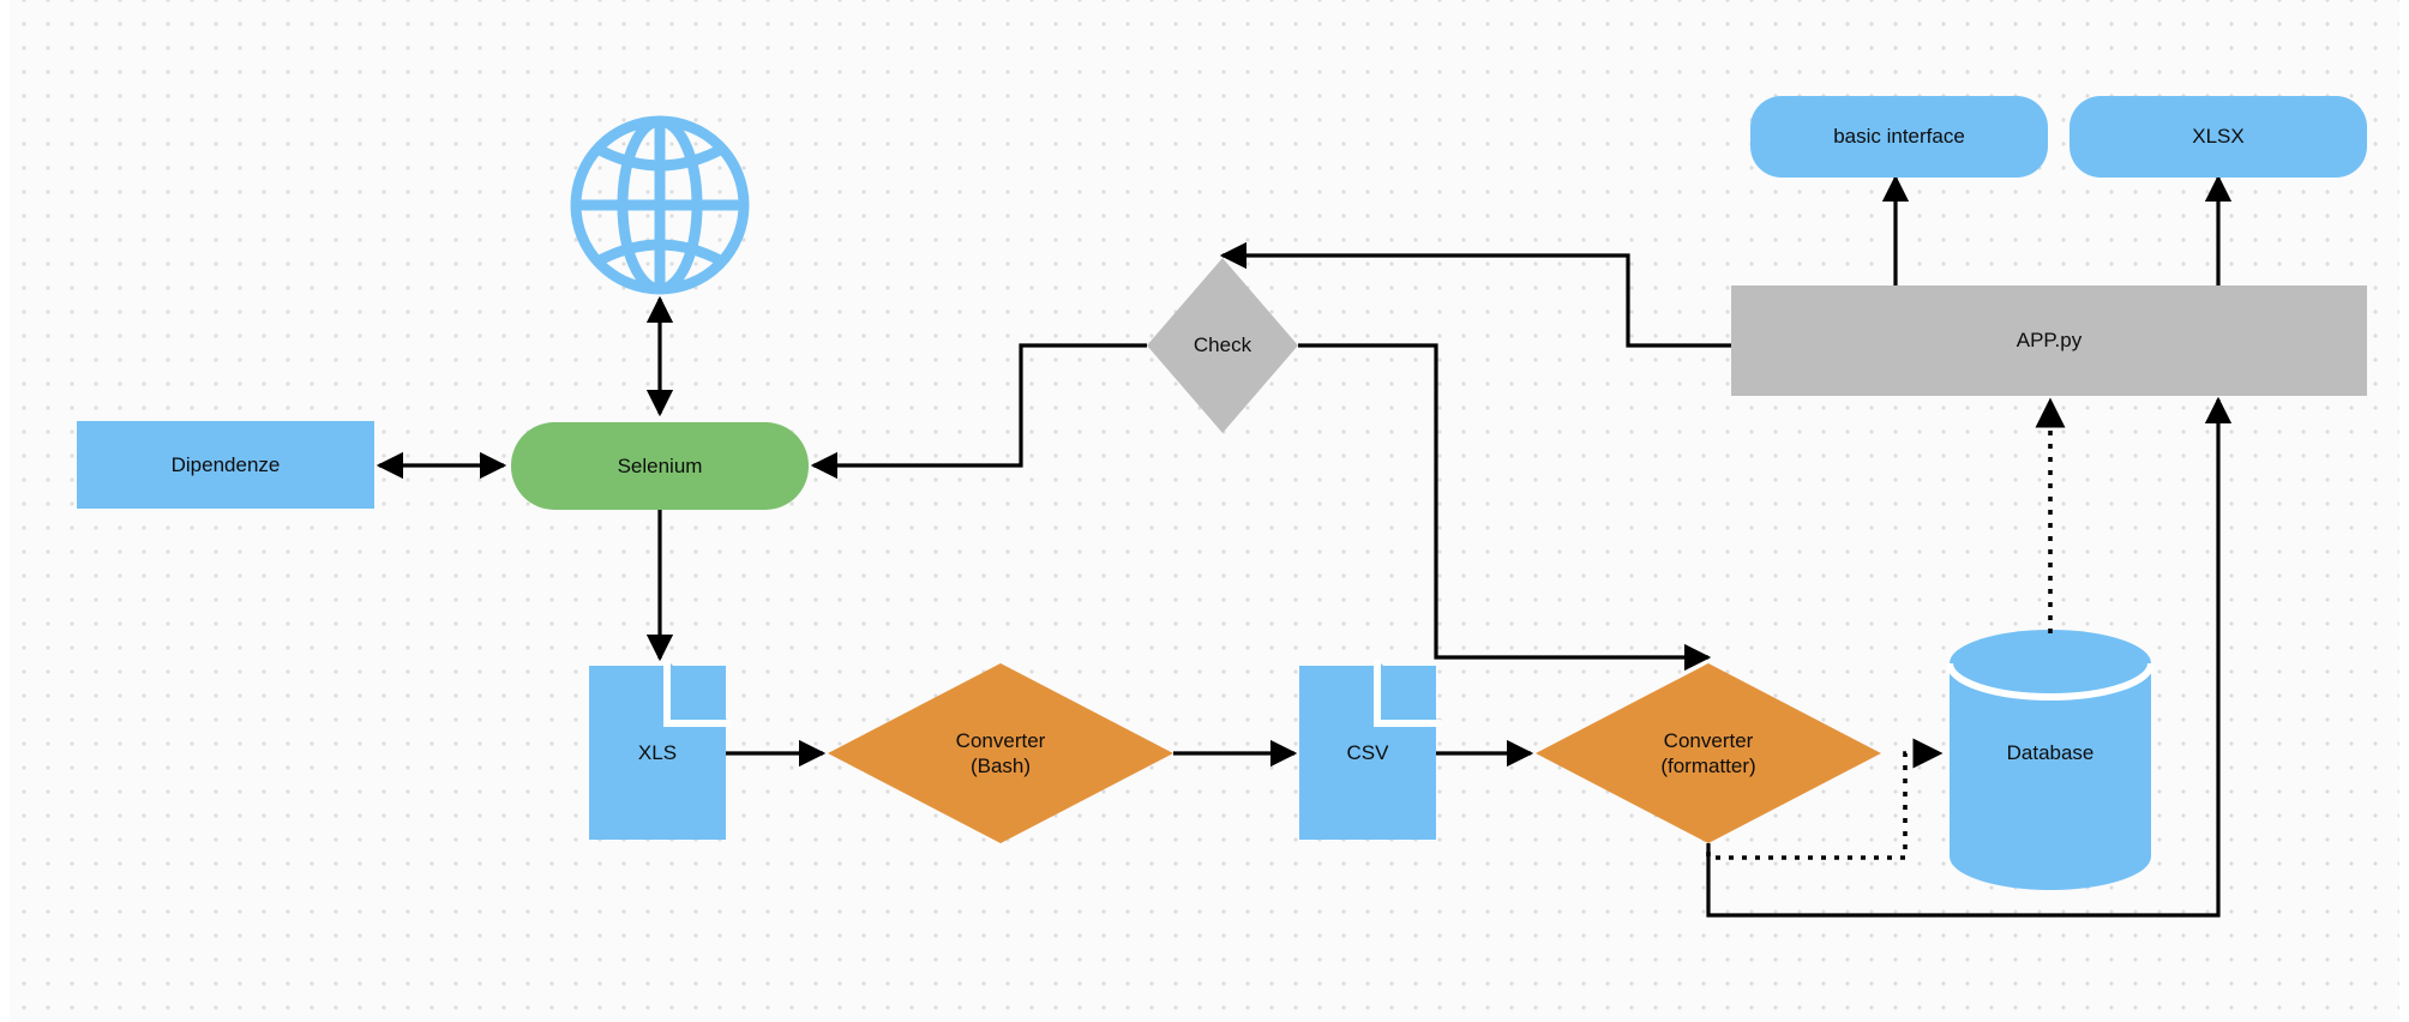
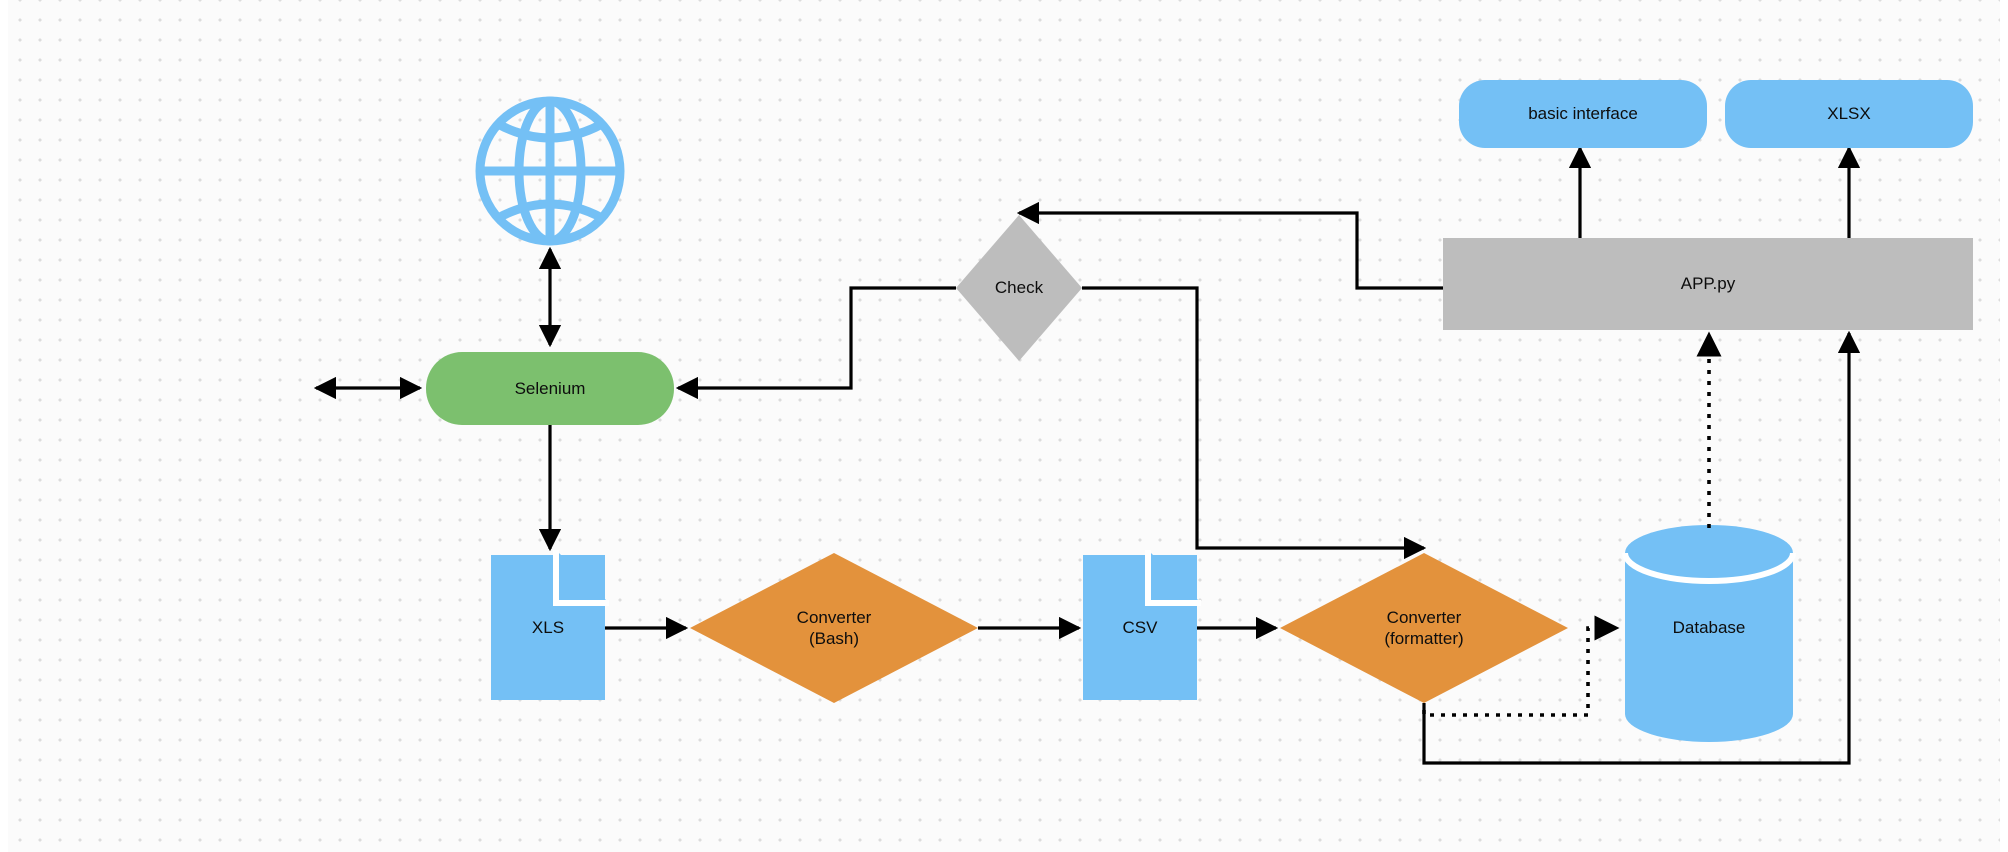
- Dipendenze
  Selenium
  basic interface
  XLSX
  APP.py
  Check
  XLS
  Converter
  (Bash)
  CSV
  Converter
  (formatter)
  Database
